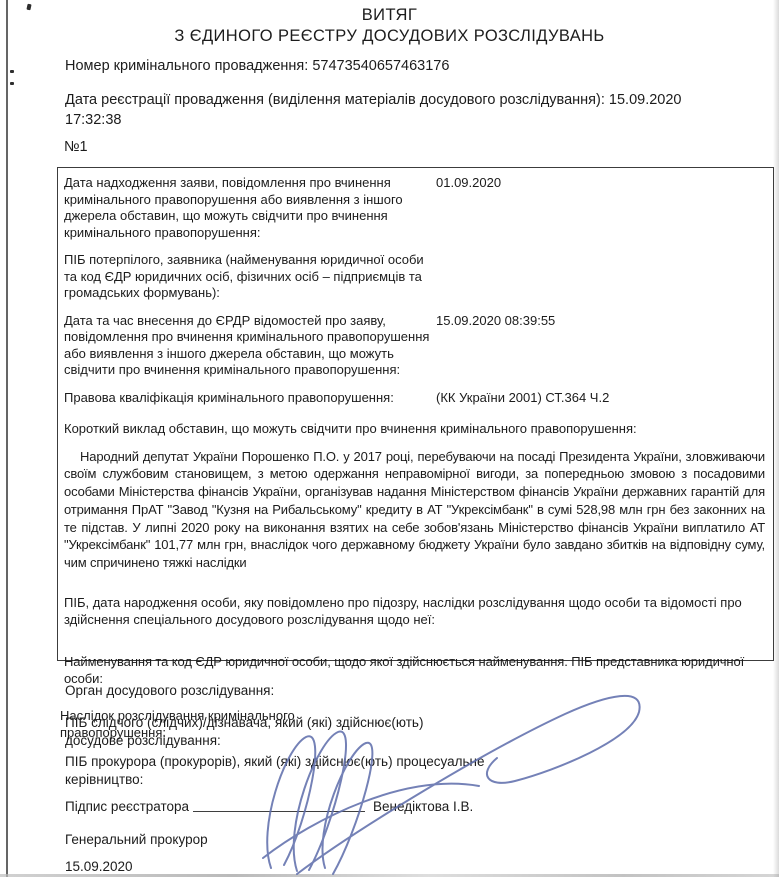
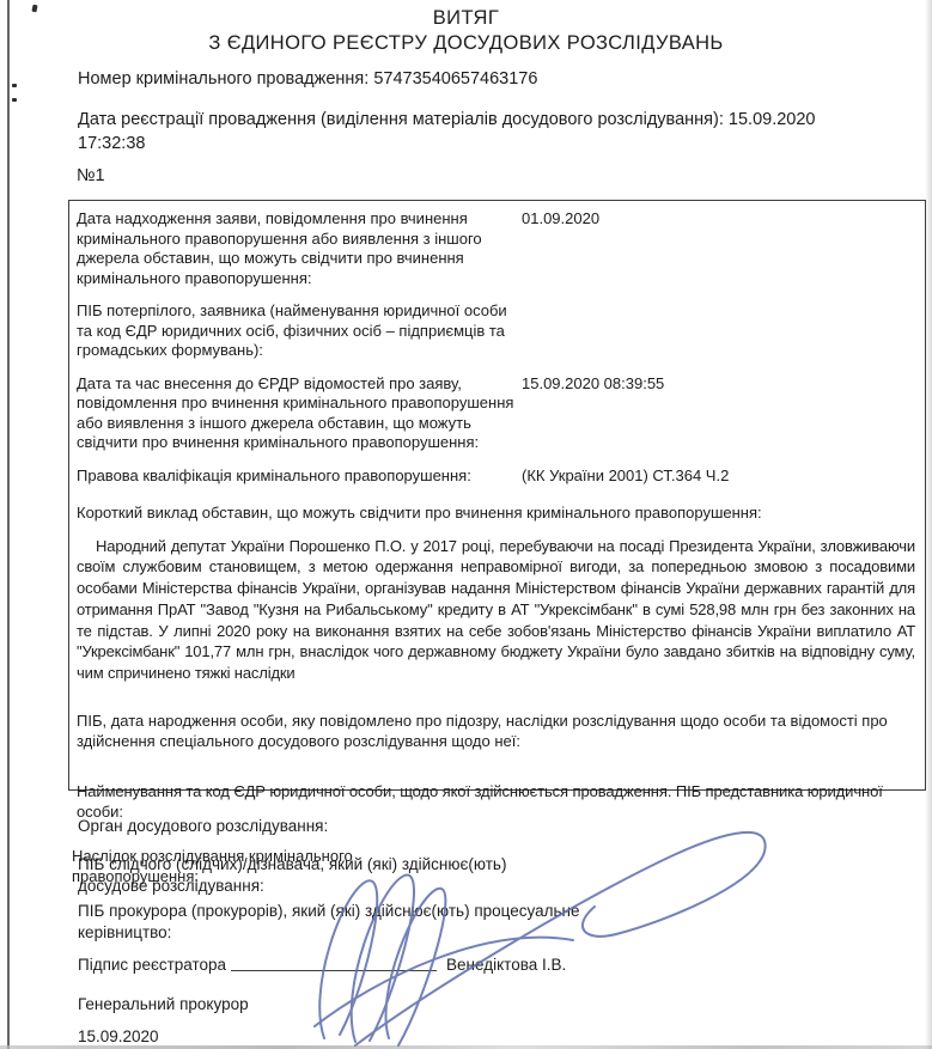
  ВИТЯГ
  З ЄДИНОГО РЕЄСТРУ ДОСУДОВИХ РОЗСЛІДУВАНЬ
  Номер кримінального провадження: 57473540657463176
  Дата реєстрації провадження (виділення матеріалів досудового розслідування): 15.09.2020 17:32:38
  №1
  Дата надходження заяви, повідомлення про вчинення кримінального правопорушення або виявлення з іншого джерела обставин, що можуть свідчити про вчинення кримінального правопорушення:
  01.09.2020
  ПІБ потерпілого, заявника (найменування юридичної особи та код ЄДР юридичних осіб, фізичних осіб – підприємців та громадських формувань):
  Дата та час внесення до ЄРДР відомостей про заяву, повідомлення про вчинення кримінального правопорушення або виявлення з іншого джерела обставин, що можуть свідчити про вчинення кримінального правопорушення:
  15.09.2020 08:39:55
  Правова кваліфікація кримінального правопорушення:
  (КК України 2001) СТ.364 Ч.2
  Короткий виклад обставин, що можуть свідчити про вчинення кримінального правопорушення:
  Народний депутат України Порошенко П.О. у 2017 році, перебуваючи на посаді Президента України, зловживаючи своїм службовим становищем, з метою одержання неправомірної вигоди, за попередньою змовою з посадовими особами Міністерства фінансів України, організував надання Міністерством фінансів України державних гарантій для отримання ПрАТ "Завод "Кузня на Рибальському" кредиту в АТ "Укрексімбанк" в сумі 528,98 млн грн без законних на те підстав. У липні 2020 року на виконання взятих на себе зобов'язань Міністерство фінансів України виплатило АТ "Укрексімбанк" 101,77 млн грн, внаслідок чого державному бюджету України було завдано збитків на відповідну суму, чим спричинено тяжкі наслідки
  ПІБ, дата народження особи, яку повідомлено про підозру, наслідки розслідування щодо особи та відомості про здійснення спеціального досудового розслідування щодо неї:
- Найменування та код ЄДР юридичної особи, щодо якої здійснюється найменування. ПІБ представника юридичної особи:
+ Найменування та код ЄДР юридичної особи, щодо якої здійснюється провадження. ПІБ представника юридичної особи:
  Наслідок розслідування кримінального правопорушення:
  Орган досудового розслідування:
  ПІБ слідчого (слідчих)/дізнавача, який (які) здійснює(ють) досудове розслідування:
  ПІБ прокурора (прокурорів), який (які) здійснює(ють) процесуальне керівництво:
  Підпис реєстратора
  Венедіктова І.В.
  Генеральний прокурор
  15.09.2020
